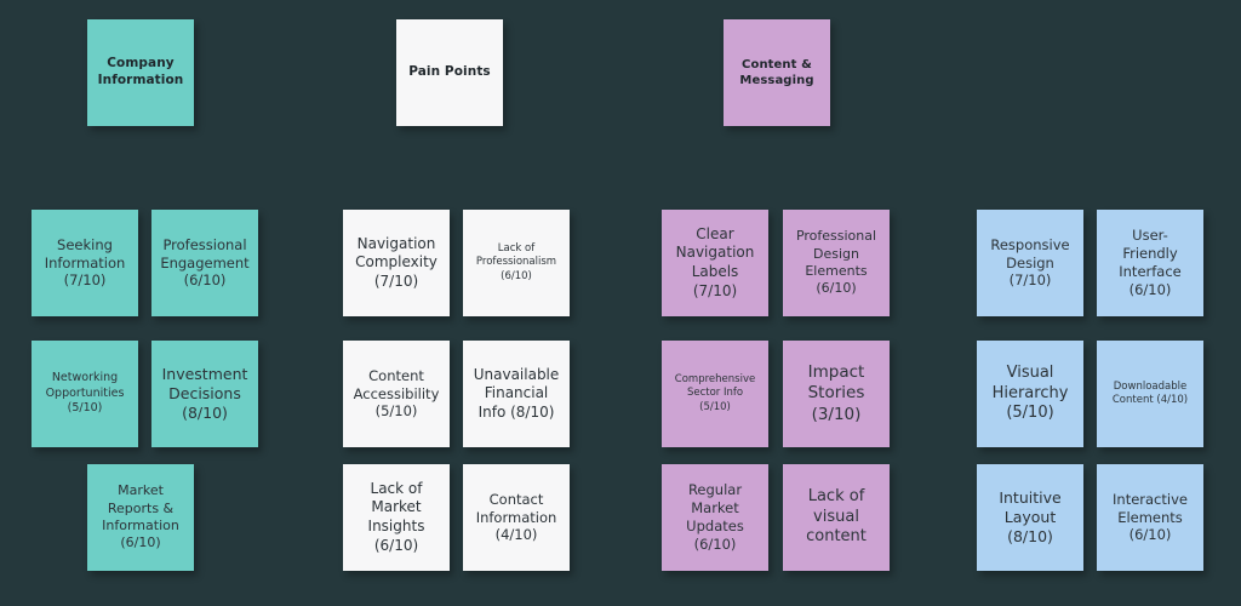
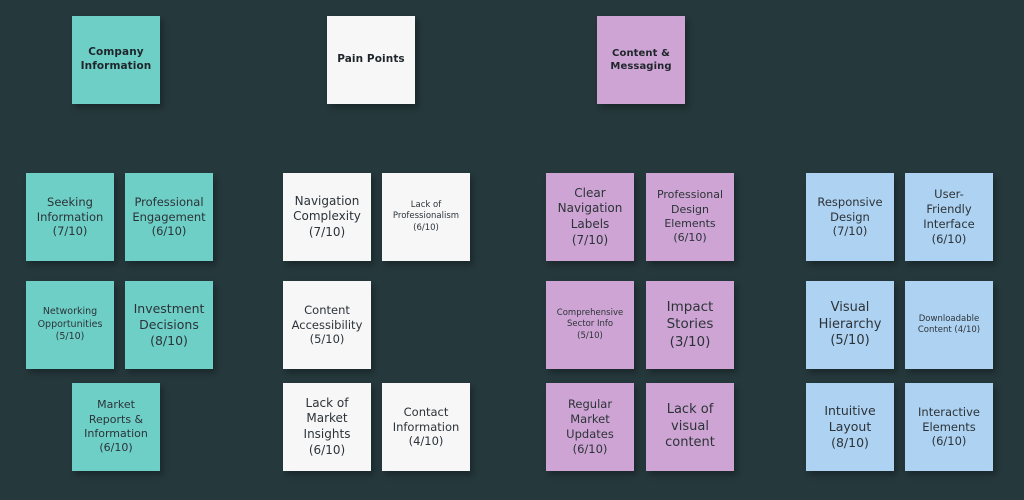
  Company
  Information
  Seeking
  Information
  (7/10)
  Professional
  Engagement
  (6/10)
  Networking
  Opportunities
  (5/10)
  Investment
  Decisions
  (8/10)
  Market
  Reports &
  Information
  (6/10)
  Pain Points
  Navigation
  Complexity
  (7/10)
  Lack of
  Professionalism
  (6/10)
  Content
  Accessibility
  (5/10)
- Unavailable
- Financial
- Info (8/10)
  Lack of
  Market
  Insights
  (6/10)
  Contact
  Information
  (4/10)
  Content &
  Messaging
  Clear
  Navigation
  Labels
  (7/10)
  Professional
  Design
  Elements
  (6/10)
  Comprehensive
  Sector Info
  (5/10)
  Impact
  Stories
  (3/10)
  Regular
  Market
  Updates
  (6/10)
  Lack of
  visual
  content
  Responsive
  Design
  (7/10)
  User-
  Friendly
  Interface
  (6/10)
  Visual
  Hierarchy
  (5/10)
  Downloadable
  Content (4/10)
  Intuitive
  Layout
  (8/10)
  Interactive
  Elements
  (6/10)
